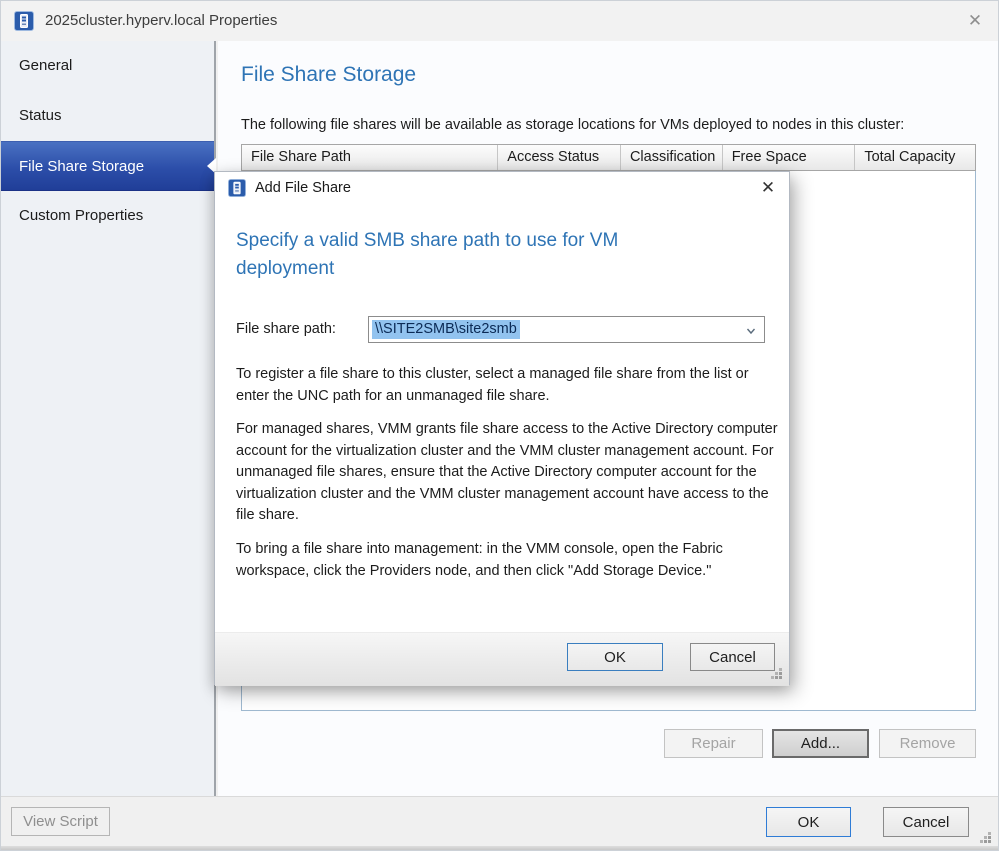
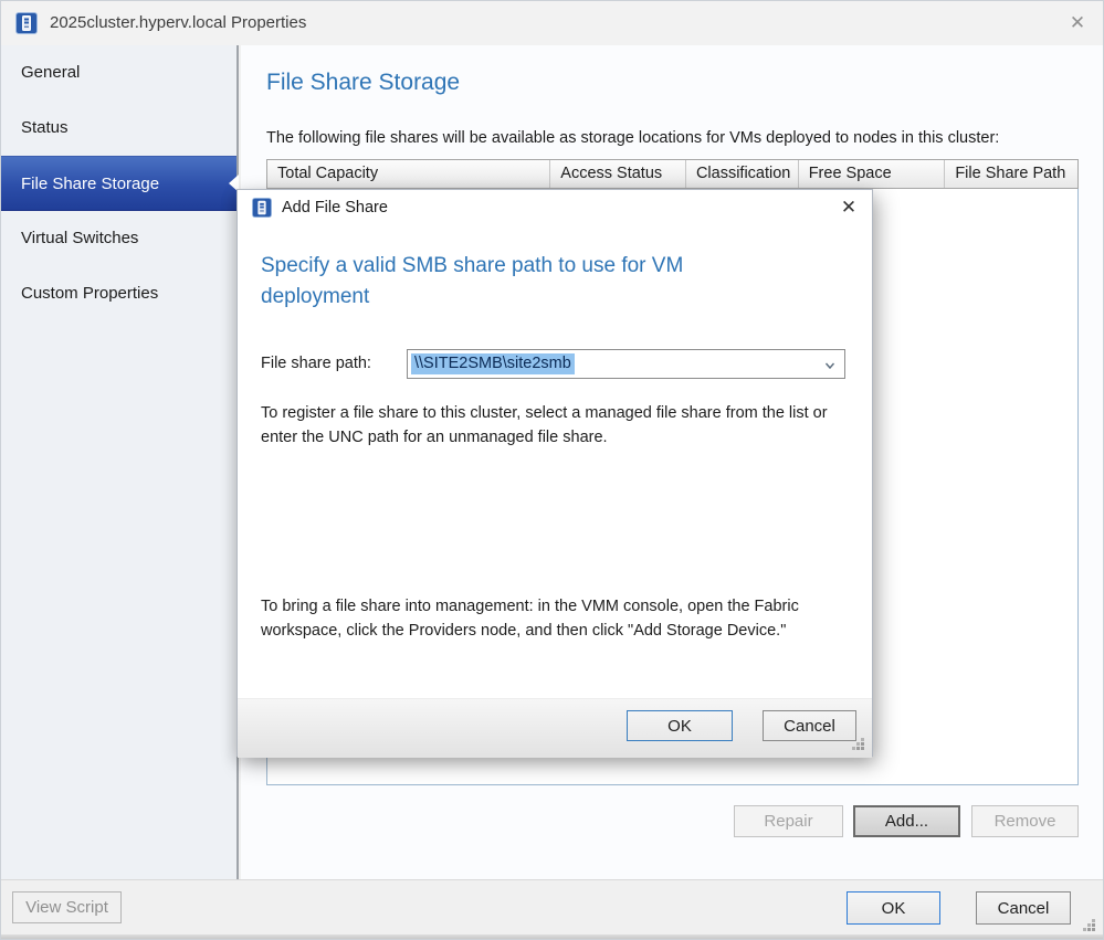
  2025cluster.hyperv.local Properties
  ✕
  General
  Status
  File Share Storage
+ Virtual Switches
  Custom Properties
  File Share Storage
  The following file shares will be available as storage locations for VMs deployed to nodes in this cluster:
- File Share Path
+ Total Capacity
  Access Status
  Classification
  Free Space
- Total Capacity
+ File Share Path
  Repair
  Add...
  Remove
  Add File Share
  ✕
  Specify a valid SMB share path to use for VM deployment
  File share path:
  \\SITE2SMB\site2smb
  To register a file share to this cluster, select a managed file share from the list or enter the UNC path for an unmanaged file share.
- For managed shares, VMM grants file share access to the Active Directory computer account for the virtualization cluster and the VMM cluster management account. For unmanaged file shares, ensure that the Active Directory computer account for the virtualization cluster and the VMM cluster management account have access to the file share.
  To bring a file share into management: in the VMM console, open the Fabric workspace, click the Providers node, and then click "Add Storage Device."
  OK
  Cancel
  View Script
  OK
  Cancel
